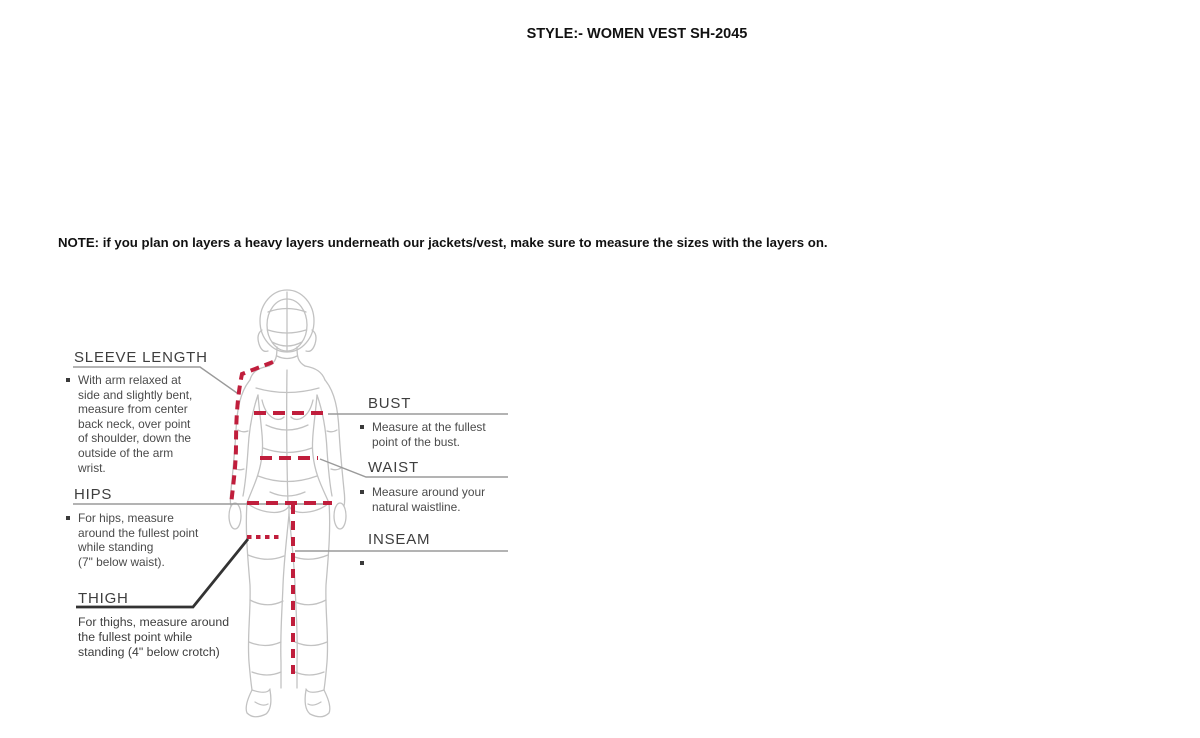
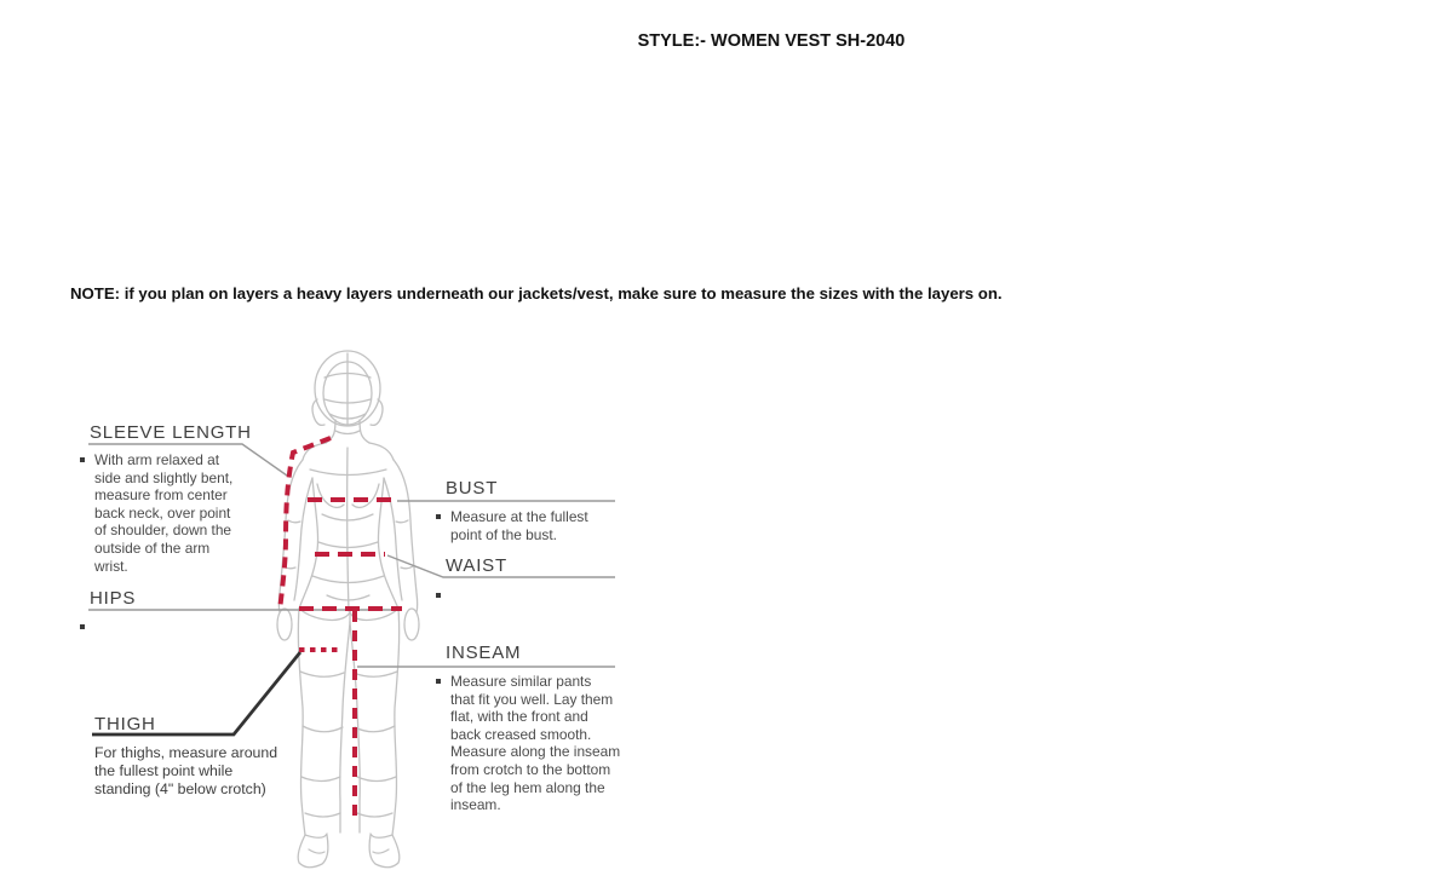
- STYLE:- WOMEN VEST SH-2045
+ STYLE:- WOMEN VEST SH-2040
  NOTE: if you plan on layers a heavy layers underneath our jackets/vest, make sure to measure the sizes with the layers on.
  SLEEVE LENGTH
  With arm relaxed at
  side and slightly bent,
  measure from center
  back neck, over point
  of shoulder, down the
  outside of the arm
  wrist.
  HIPS
- For hips, measure
- around the fullest point
- while standing
- (7" below waist).
  THIGH
  For thighs, measure around
  the fullest point while
  standing (4" below crotch)
  BUST
  Measure at the fullest
  point of the bust.
  WAIST
- Measure around your
- natural waistline.
  INSEAM
+ Measure similar pants
+ that fit you well. Lay them
+ flat, with the front and
+ back creased smooth.
+ Measure along the inseam
+ from crotch to the bottom
+ of the leg hem along the
+ inseam.
